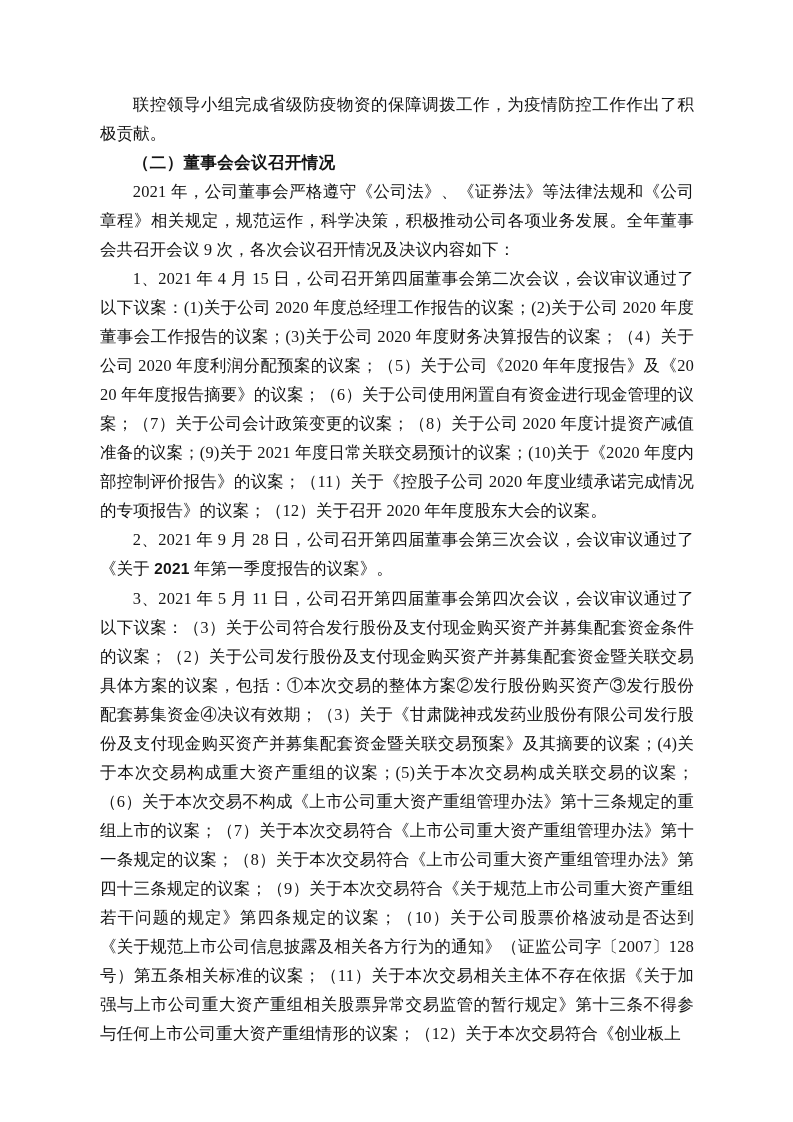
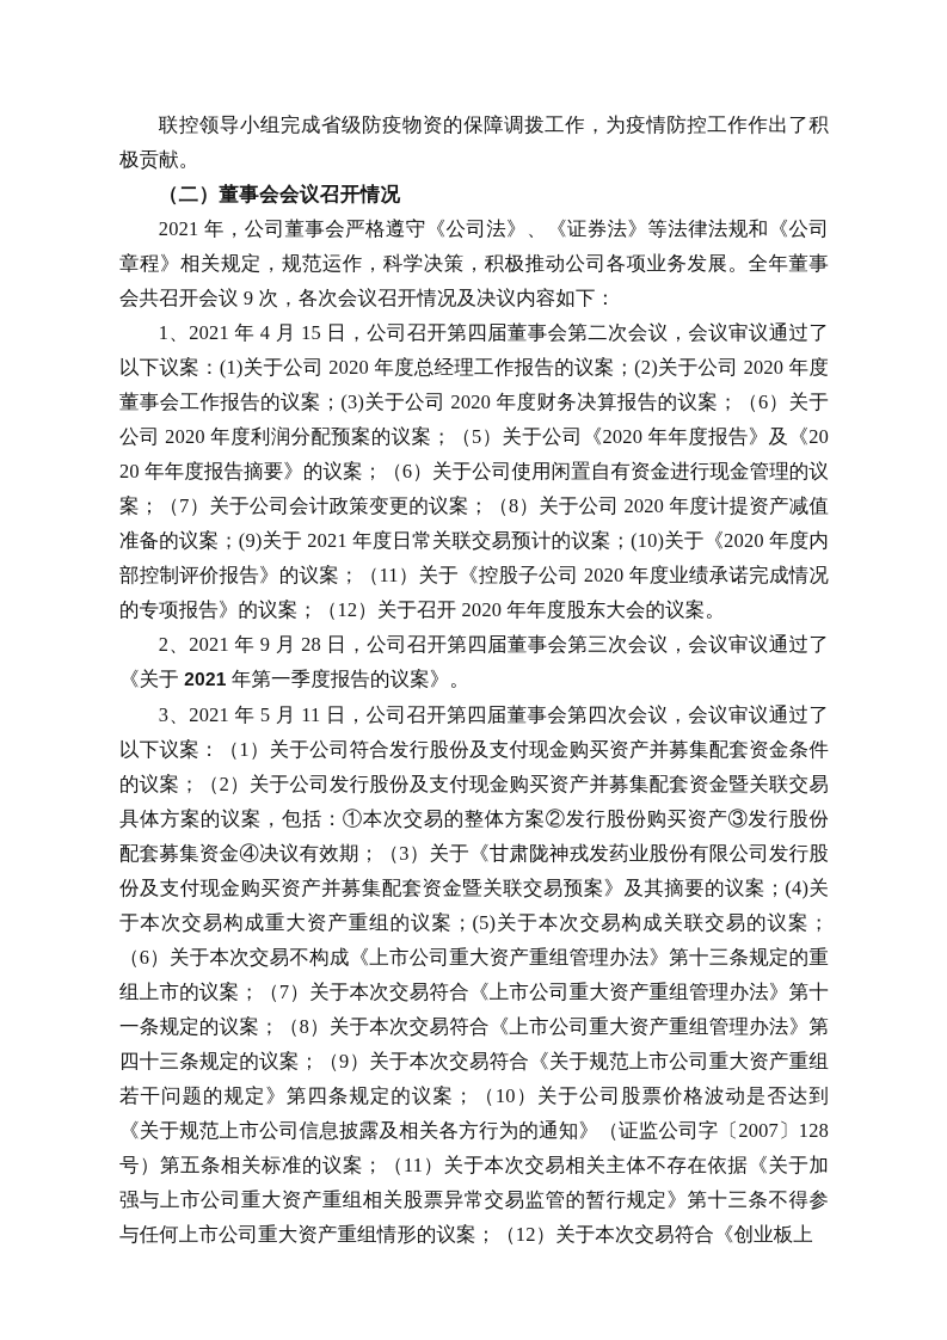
  联控领导小组完成省级防疫物资的保障调拨工作，为疫情防控工作作出了积极贡献。
  （二）董事会会议召开情况
  2021 年，公司董事会严格遵守《公司法》、《证券法》等法律法规和《公司章程》相关规定，规范运作，科学决策，积极推动公司各项业务发展。全年董事会共召开会议 9 次，各次会议召开情况及决议内容如下：
- 1、2021 年 4 月 15 日，公司召开第四届董事会第二次会议，会议审议通过了以下议案：(1)关于公司 2020 年度总经理工作报告的议案；(2)关于公司 2020 年度董事会工作报告的议案；(3)关于公司 2020 年度财务决算报告的议案；（4）关于公司 2020 年度利润分配预案的议案；（5）关于公司《2020 年年度报告》及《2020 年年度报告摘要》的议案；（6）关于公司使用闲置自有资金进行现金管理的议案；（7）关于公司会计政策变更的议案；（8）关于公司 2020 年度计提资产减值准备的议案；(9)关于 2021 年度日常关联交易预计的议案；(10)关于《2020 年度内部控制评价报告》的议案；（11）关于《控股子公司 2020 年度业绩承诺完成情况的专项报告》的议案；（12）关于召开 2020 年年度股东大会的议案。
+ 1、2021 年 4 月 15 日，公司召开第四届董事会第二次会议，会议审议通过了以下议案：(1)关于公司 2020 年度总经理工作报告的议案；(2)关于公司 2020 年度董事会工作报告的议案；(3)关于公司 2020 年度财务决算报告的议案；（6）关于公司 2020 年度利润分配预案的议案；（5）关于公司《2020 年年度报告》及《2020 年年度报告摘要》的议案；（6）关于公司使用闲置自有资金进行现金管理的议案；（7）关于公司会计政策变更的议案；（8）关于公司 2020 年度计提资产减值准备的议案；(9)关于 2021 年度日常关联交易预计的议案；(10)关于《2020 年度内部控制评价报告》的议案；（11）关于《控股子公司 2020 年度业绩承诺完成情况的专项报告》的议案；（12）关于召开 2020 年年度股东大会的议案。
  2、2021 年 9 月 28 日，公司召开第四届董事会第三次会议，会议审议通过了《关于 2021 年第一季度报告的议案》。
- 3、2021 年 5 月 11 日，公司召开第四届董事会第四次会议，会议审议通过了以下议案：（3）关于公司符合发行股份及支付现金购买资产并募集配套资金条件的议案；（2）关于公司发行股份及支付现金购买资产并募集配套资金暨关联交易具体方案的议案，包括：①本次交易的整体方案②发行股份购买资产③发行股份配套募集资金④决议有效期；（3）关于《甘肃陇神戎发药业股份有限公司发行股份及支付现金购买资产并募集配套资金暨关联交易预案》及其摘要的议案；(4)关于本次交易构成重大资产重组的议案；(5)关于本次交易构成关联交易的议案；（6）关于本次交易不构成《上市公司重大资产重组管理办法》第十三条规定的重组上市的议案；（7）关于本次交易符合《上市公司重大资产重组管理办法》第十一条规定的议案；（8）关于本次交易符合《上市公司重大资产重组管理办法》第四十三条规定的议案；（9）关于本次交易符合《关于规范上市公司重大资产重组若干问题的规定》第四条规定的议案；（10）关于公司股票价格波动是否达到《关于规范上市公司信息披露及相关各方行为的通知》（证监公司字〔2007〕128 号）第五条相关标准的议案；（11）关于本次交易相关主体不存在依据《关于加强与上市公司重大资产重组相关股票异常交易监管的暂行规定》第十三条不得参与任何上市公司重大资产重组情形的议案；（12）关于本次交易符合《创业板上
+ 3、2021 年 5 月 11 日，公司召开第四届董事会第四次会议，会议审议通过了以下议案：（1）关于公司符合发行股份及支付现金购买资产并募集配套资金条件的议案；（2）关于公司发行股份及支付现金购买资产并募集配套资金暨关联交易具体方案的议案，包括：①本次交易的整体方案②发行股份购买资产③发行股份配套募集资金④决议有效期；（3）关于《甘肃陇神戎发药业股份有限公司发行股份及支付现金购买资产并募集配套资金暨关联交易预案》及其摘要的议案；(4)关于本次交易构成重大资产重组的议案；(5)关于本次交易构成关联交易的议案；（6）关于本次交易不构成《上市公司重大资产重组管理办法》第十三条规定的重组上市的议案；（7）关于本次交易符合《上市公司重大资产重组管理办法》第十一条规定的议案；（8）关于本次交易符合《上市公司重大资产重组管理办法》第四十三条规定的议案；（9）关于本次交易符合《关于规范上市公司重大资产重组若干问题的规定》第四条规定的议案；（10）关于公司股票价格波动是否达到《关于规范上市公司信息披露及相关各方行为的通知》（证监公司字〔2007〕128 号）第五条相关标准的议案；（11）关于本次交易相关主体不存在依据《关于加强与上市公司重大资产重组相关股票异常交易监管的暂行规定》第十三条不得参与任何上市公司重大资产重组情形的议案；（12）关于本次交易符合《创业板上
